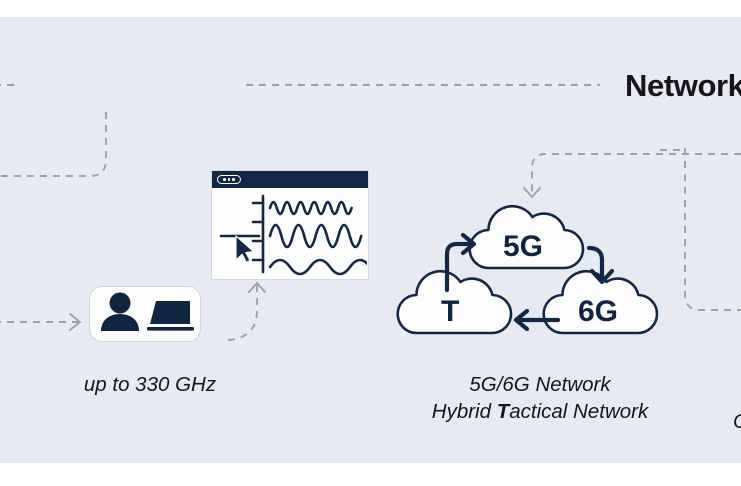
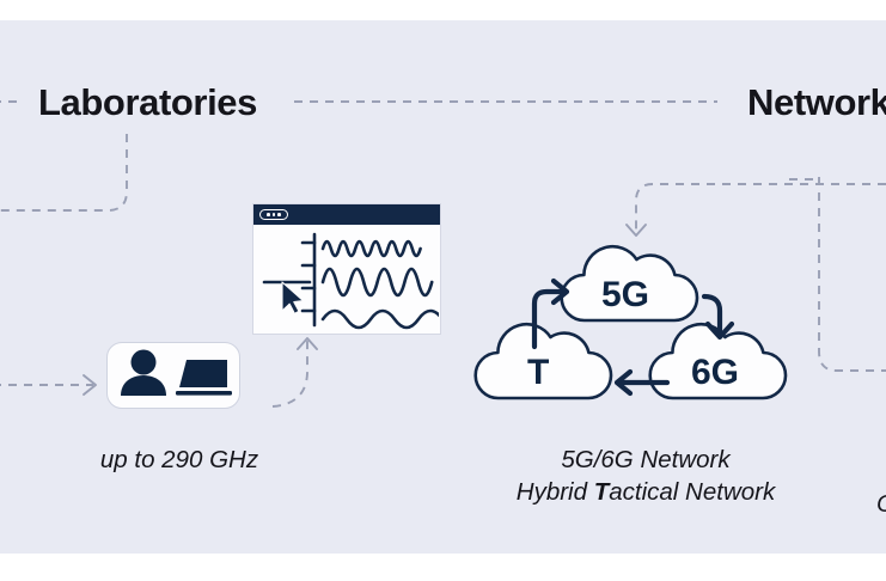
+ Laboratories
  Network
  5G
  6G
  T
- up to 330 GHz
+ up to 290 GHz
  5G/6G Network
  Hybrid Tactical Network
  C
